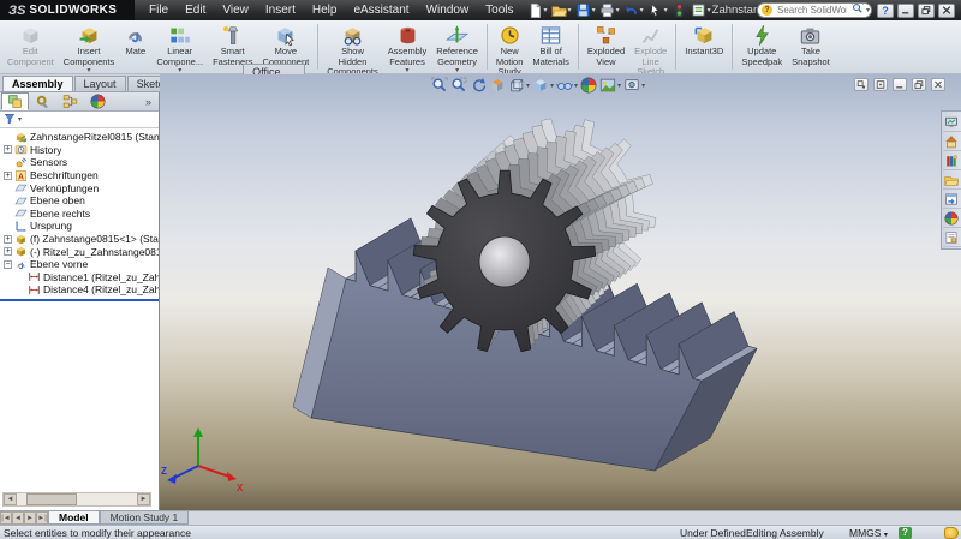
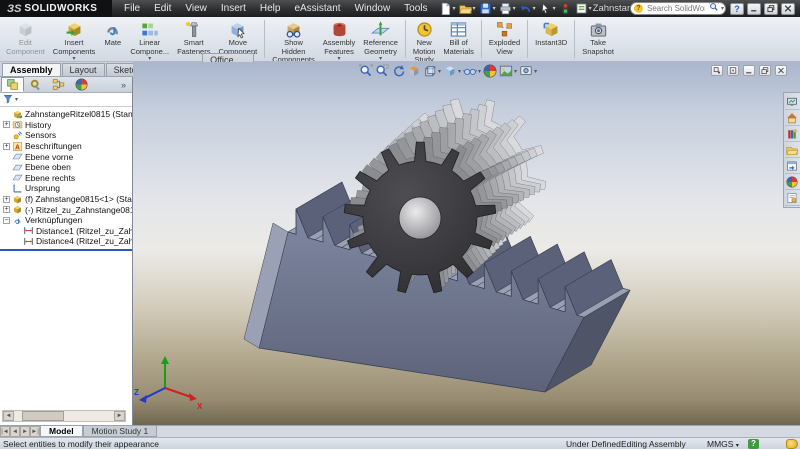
  ЗS
  SOLIDWORKS
  File
  Edit
  View
  Insert
  Help
  eAssistant
  Window
  Tools
  ?
  Edit
  Component
  Insert
  Components
  Mate
  Linear
  Compone...
  Smart
  Fasteners
  Move
  Component
  Show
  Hidden
  Components
  Assembly
  Features
  Reference
  Geometry
  New
  Motion
  Study
  Bill of
  Materials
  Exploded
  View
- Explode
- Line
- Sketch
  Instant3D
- Update
- Speedpak
  Take
  Snapshot
  Assembly
  Layout
  Z
  X
  »
  ZahnstangeRitzel0815 (Stan
  History
  Sensors
  Beschriftungen
- Verknüpfungen
+ Ebene vorne
  Ebene oben
  Ebene rechts
  Ursprung
  (f) Zahnstange0815<1> (Sta
  (-) Ritzel_zu_Zahnstange08
- Ebene vorne
+ Verknüpfungen
  Distance1 (Ritzel_zu_Zah
  Distance4 (Ritzel_zu_Zah
  Model
  Motion Study 1
  Select entities to modify their appearance
  Under Defined
  Editing Assembly
  MMGS
  ?
